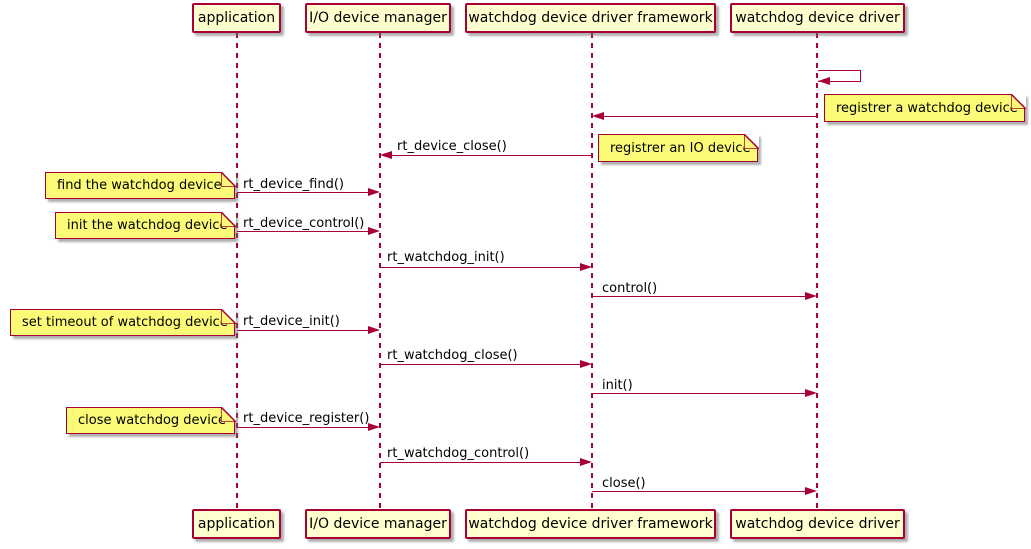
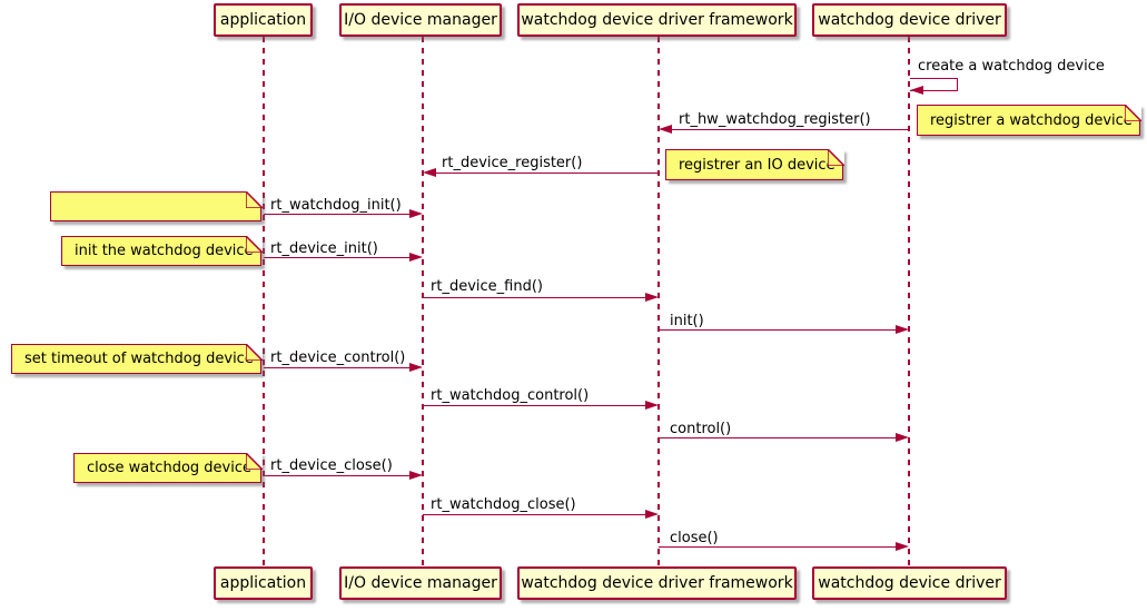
  application
  I/O device manager
  watchdog device driver framework
  watchdog device driver
  application
  I/O device manager
  watchdog device driver framework
  watchdog device driver
+ create a watchdog device
+ rt_hw_watchdog_register()
- rt_device_close()
+ rt_device_register()
- rt_device_find()
+ rt_watchdog_init()
- rt_device_control()
+ rt_device_init()
- rt_watchdog_init()
+ rt_device_find()
- control()
+ init()
- rt_device_init()
+ rt_device_control()
- rt_watchdog_close()
+ rt_watchdog_control()
- init()
+ control()
- rt_device_register()
+ rt_device_close()
- rt_watchdog_control()
+ rt_watchdog_close()
  close()
  registrer a watchdog devic
  registrer an IO devic
- find the watchdog device
  init the watchdog devic
  set timeout of watchdog devic
  close watchdog devic
